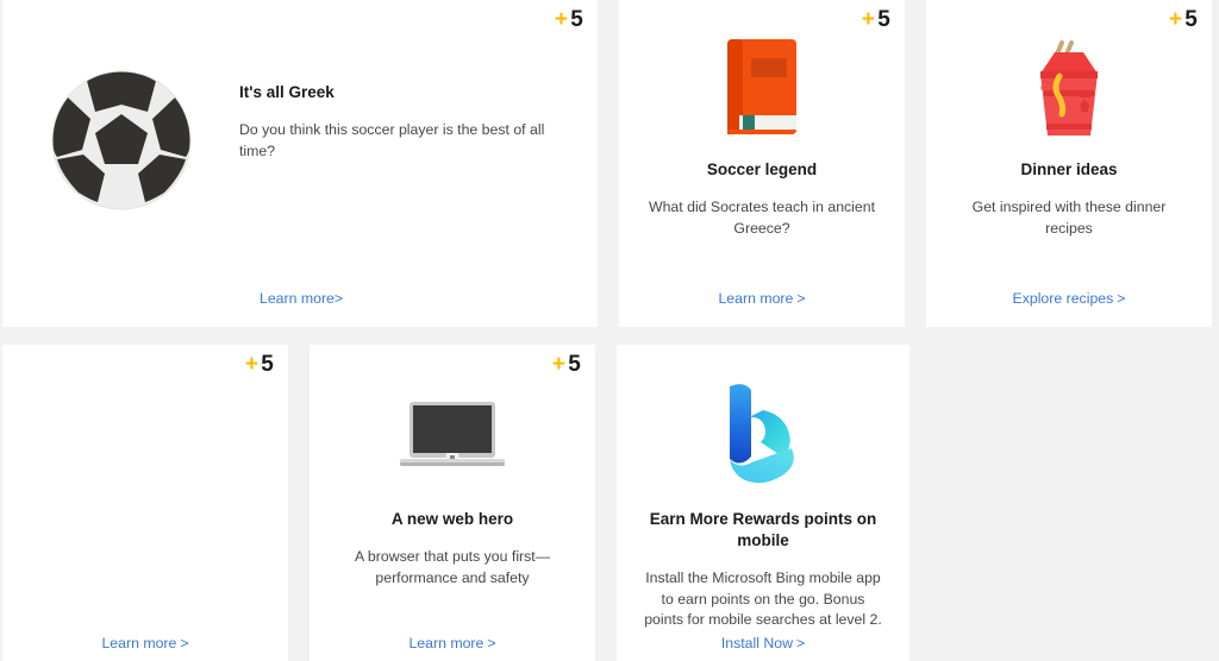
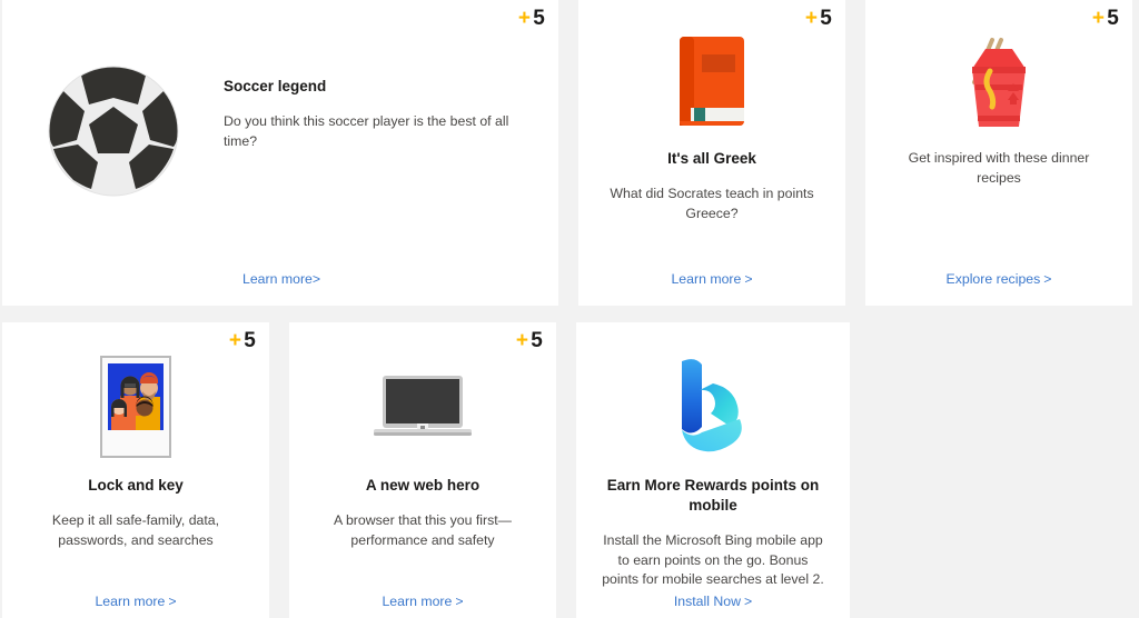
  +5
- It's all Greek
+ Soccer legend
  Do you think this soccer player is the best of all time?
  Learn more>
  +5
- Soccer legend
+ It's all Greek
- What did Socrates teach in ancient Greece?
+ What did Socrates teach in points Greece?
  Learn more >
  +5
- Dinner ideas
  Get inspired with these dinner recipes
  Explore recipes >
  +5
+ Lock and key
+ Keep it all safe-family, data, passwords, and searches
  Learn more >
  +5
  A new web hero
- A browser that puts you first—performance and safety
+ A browser that this you first—performance and safety
  Learn more >
  Earn More Rewards points on mobile
  Install the Microsoft Bing mobile app to earn points on the go. Bonus points for mobile searches at level 2.
  Install Now >
